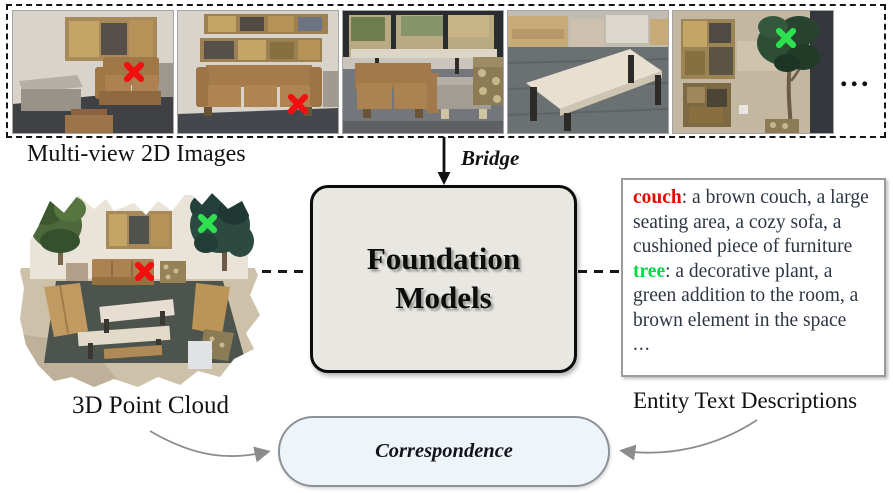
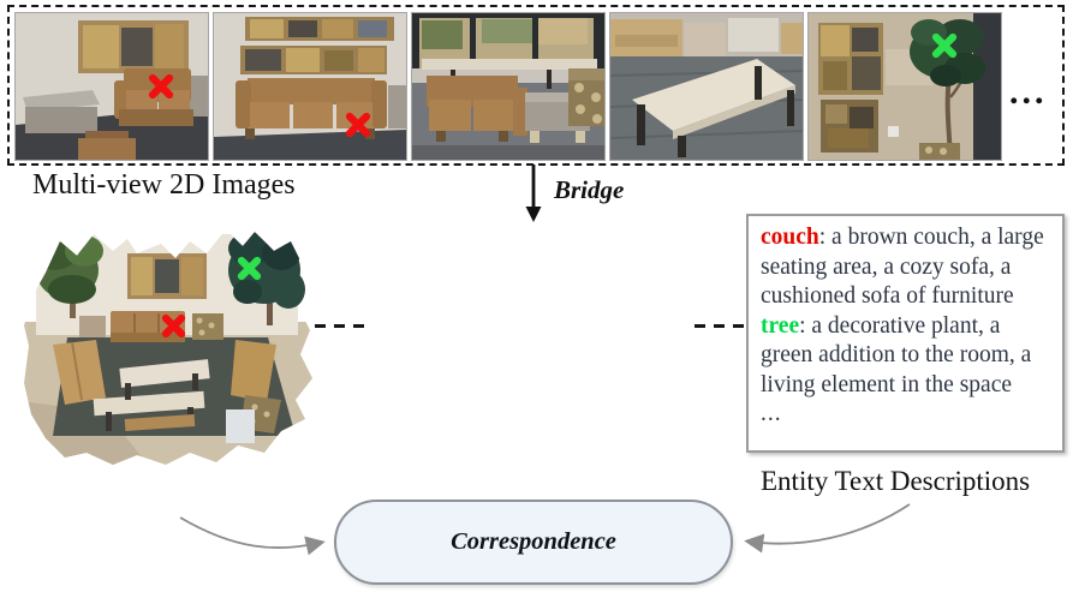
  ...
  Multi-view 2D Images
  Bridge
- Foundation
- Models
- 3D Point Cloud
- couch: a brown couch, a large seating area, a cozy sofa, a cushioned piece of furniture
+ couch: a brown couch, a large seating area, a cozy sofa, a cushioned sofa of furniture
- tree: a decorative plant, a green addition to the room, a brown element in the space
+ tree: a decorative plant, a green addition to the room, a living element in the space
  ...
  Entity Text Descriptions
  Correspondence
